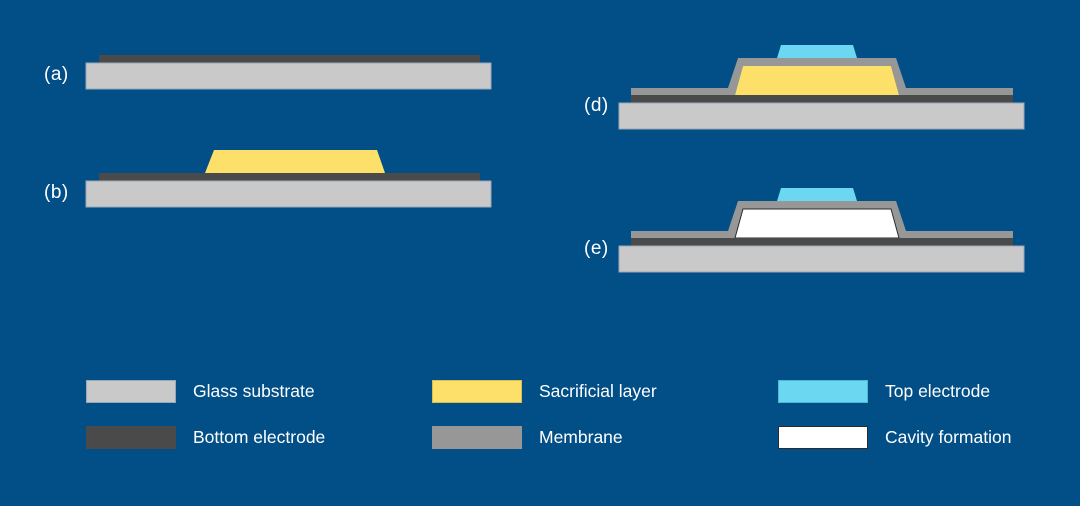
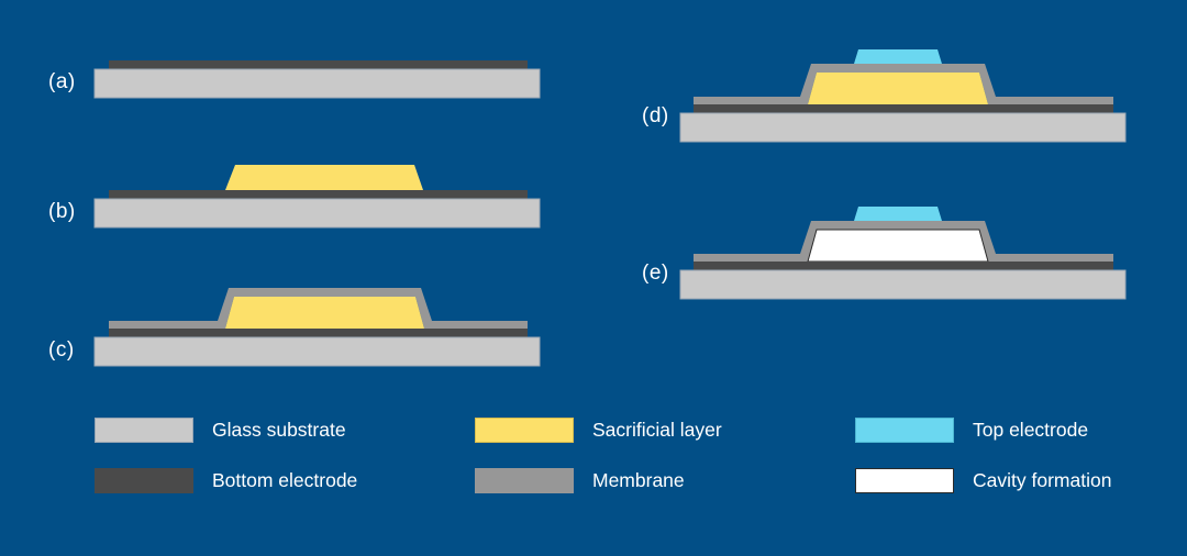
  (a)
  (b)
+ (c)
  (d)
  (e)
  Glass substrate
  Bottom electrode
  Sacrificial layer
  Membrane
  Top electrode
  Cavity formation
